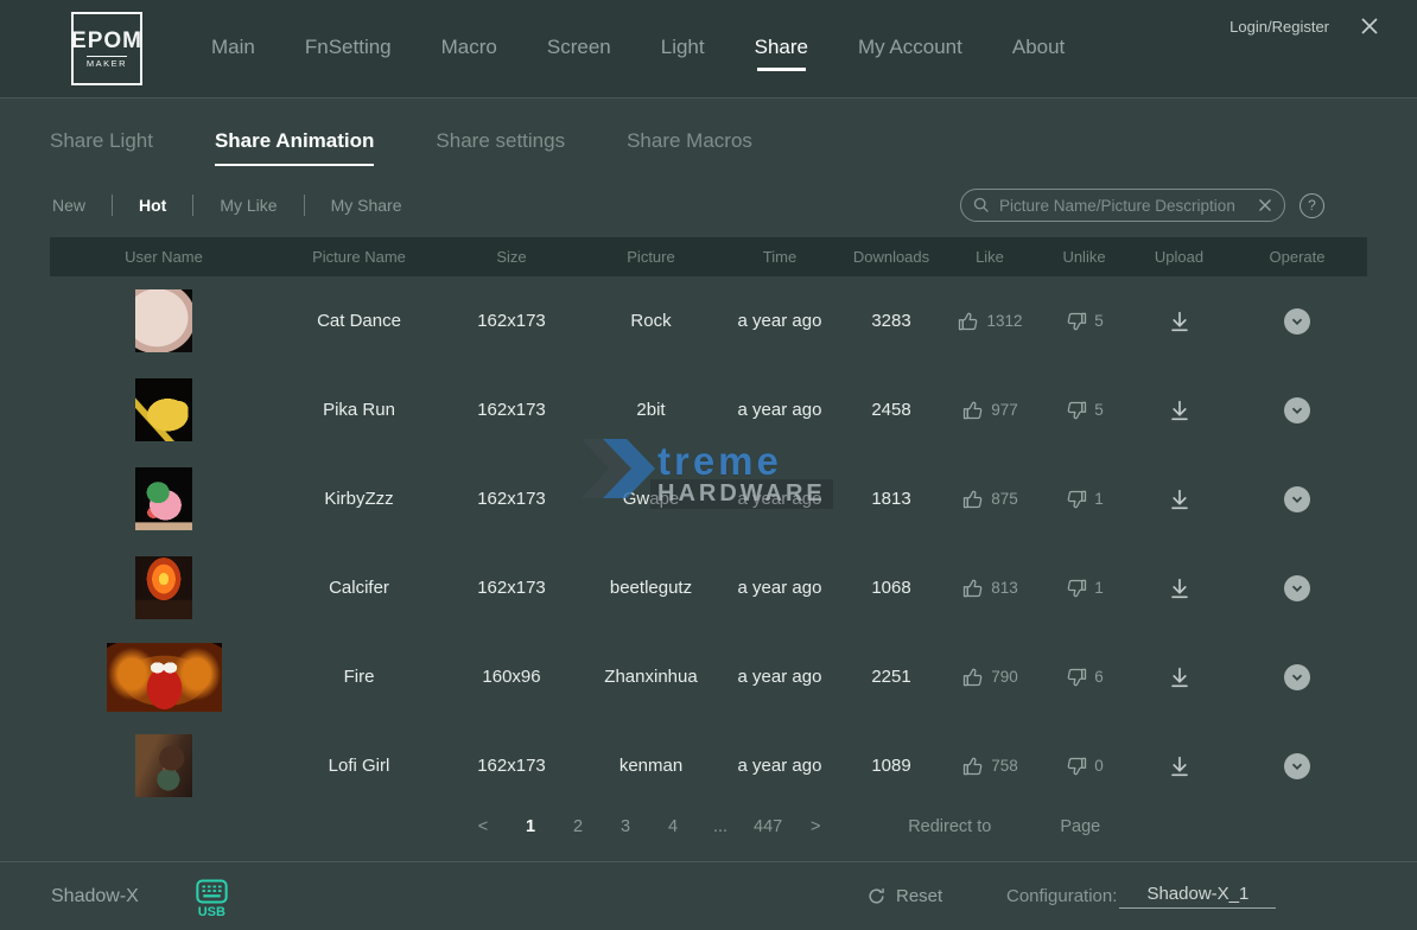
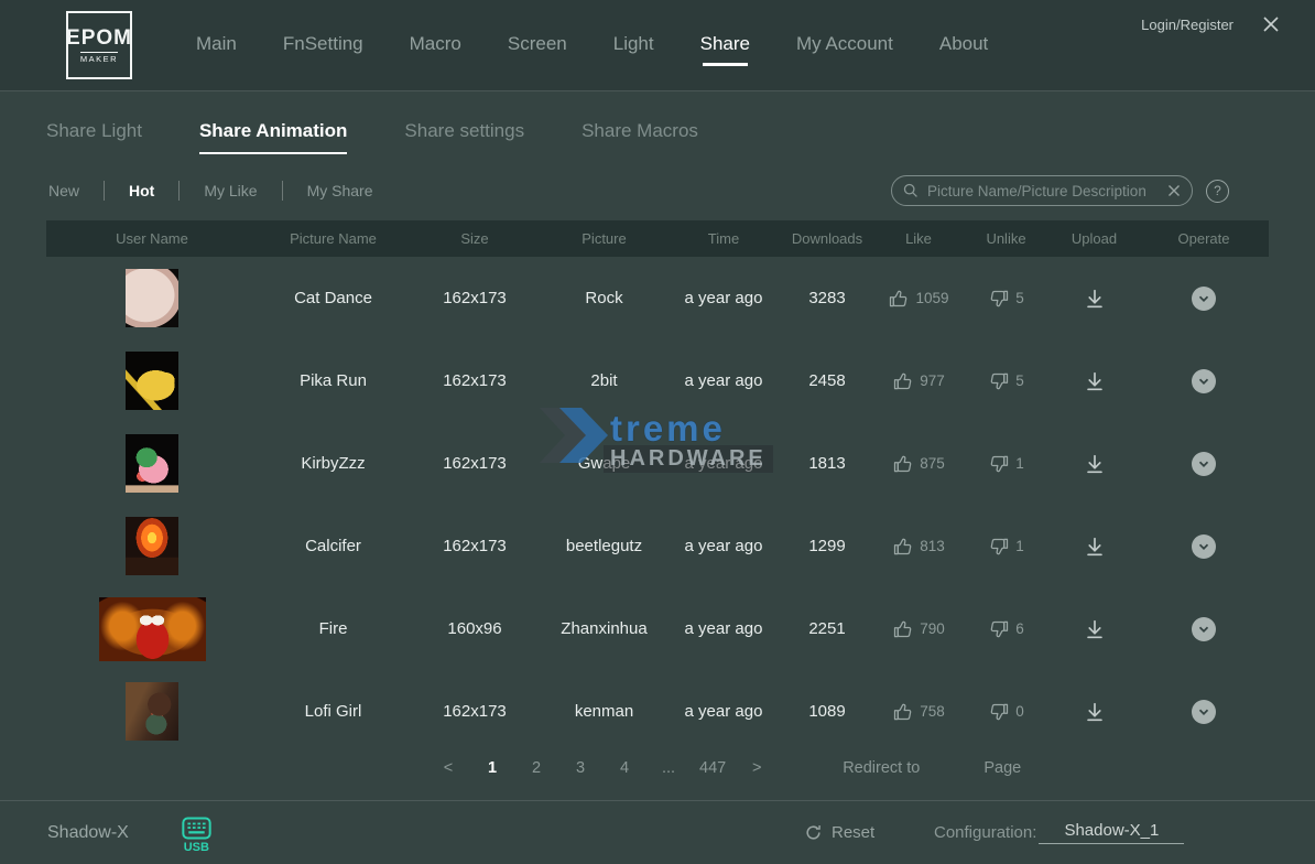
  EPOM
  MAKER
  Main
  FnSetting
  Macro
  Screen
  Light
  Share
  My Account
  About
  Login/Register
  Share Light
  Share Animation
  Share settings
  Share Macros
  New
  Hot
  My Like
  My Share
  Picture Name/Picture Description
  ?
  User Name
  Picture Name
  Size
  Picture
  Time
  Downloads
  Like
  Unlike
  Upload
  Operate
  Cat Dance
  162x173
  Rock
  a year ago
  3283
- 1312
+ 1059
  5
  Pika Run
  162x173
  2bit
  a year ago
  2458
  977
  5
  KirbyZzz
  162x173
  Gwape
  a year ago
  1813
  875
  1
  Calcifer
  162x173
  beetlegutz
  a year ago
- 1068
+ 1299
  813
  1
  Fire
  160x96
  Zhanxinhua
  a year ago
  2251
  790
  6
  Lofi Girl
  162x173
  kenman
  a year ago
  1089
  758
  0
  <
  1
  2
  3
  4
  ...
  447
  >
  Redirect to
  Page
  treme
  HARDWARE
  Shadow-X
  USB
  Reset
  Configuration:
  Shadow-X_1
